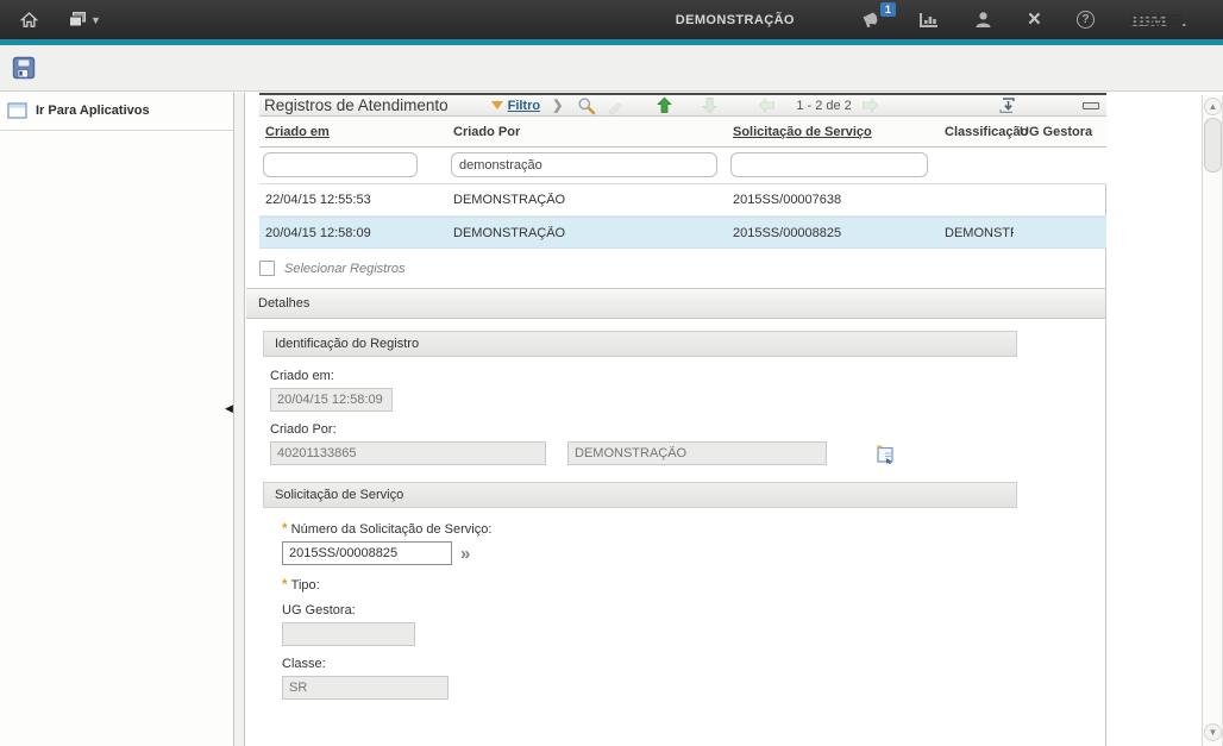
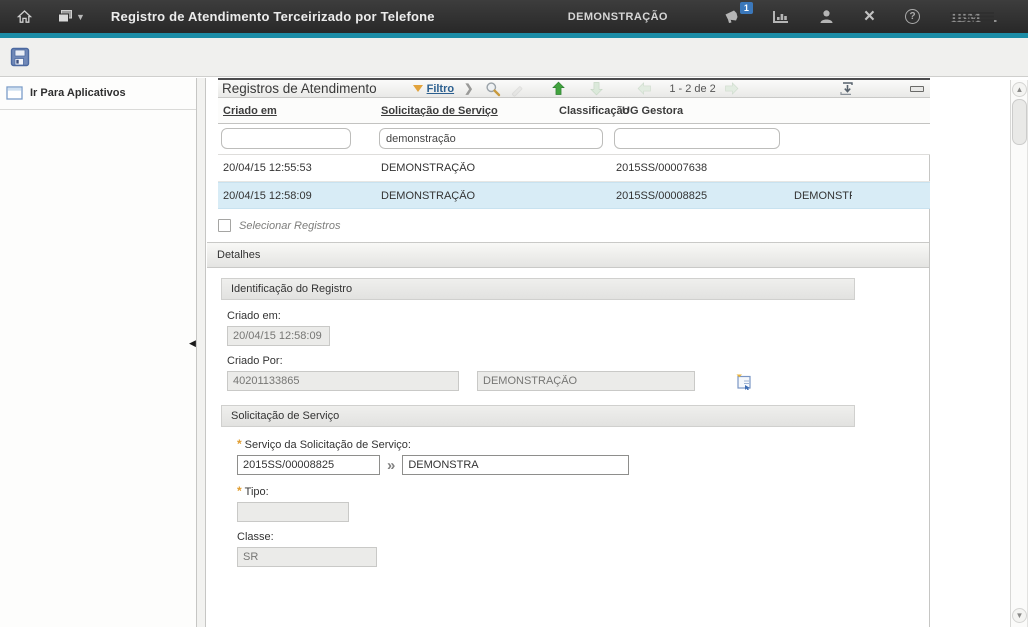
  ▼
+ Registro de Atendimento Terceirizado por Telefone
  DEMONSTRAÇÃO
  1
  ×
  ?
  IBM
  Ir Para Aplicativos
  ◀
  Registros de Atendimento
  Filtro
  ❯
  1 - 2 de 2
  Criado em
- Criado Por
  Solicitação de Serviço
  Classificaçã
  UG Gestora
  demonstração
- 22/04/15 12:55:53
+ 20/04/15 12:55:53
  DEMONSTRAÇÃO
  2015SS/00007638
  20/04/15 12:58:09
  DEMONSTRAÇÃO
  2015SS/00008825
  DEMONST
  Selecionar Registros
  Detalhes
  Identificação do Registro
  Criado em:
  20/04/15 12:58:09
  Criado Por:
  40201133865
  DEMONSTRAÇÃO
  Solicitação de Serviço
- Número da Solicitação de Serviço:
+ Serviço da Solicitação de Serviço:
  2015SS/00008825
  »
+ DEMONSTRA
  Tipo:
- UG Gestora:
  Classe:
  SR
  ▲
  ▼
